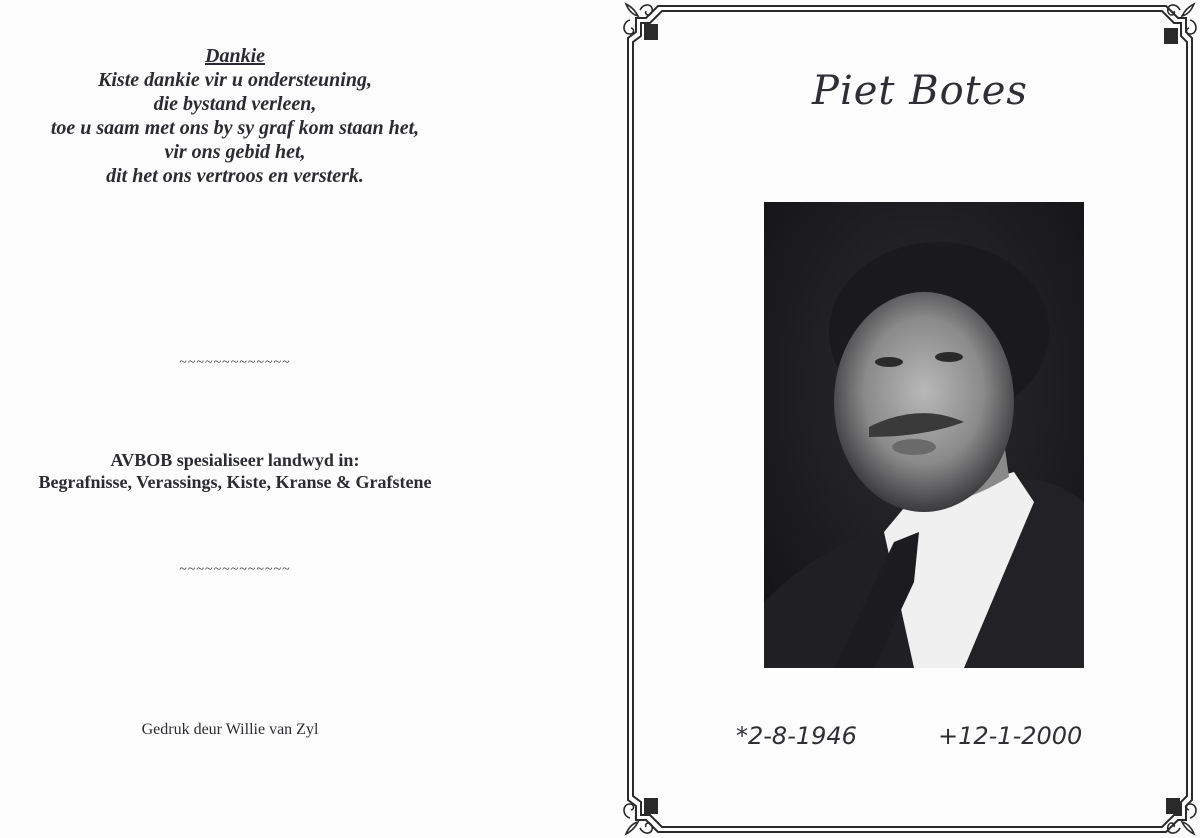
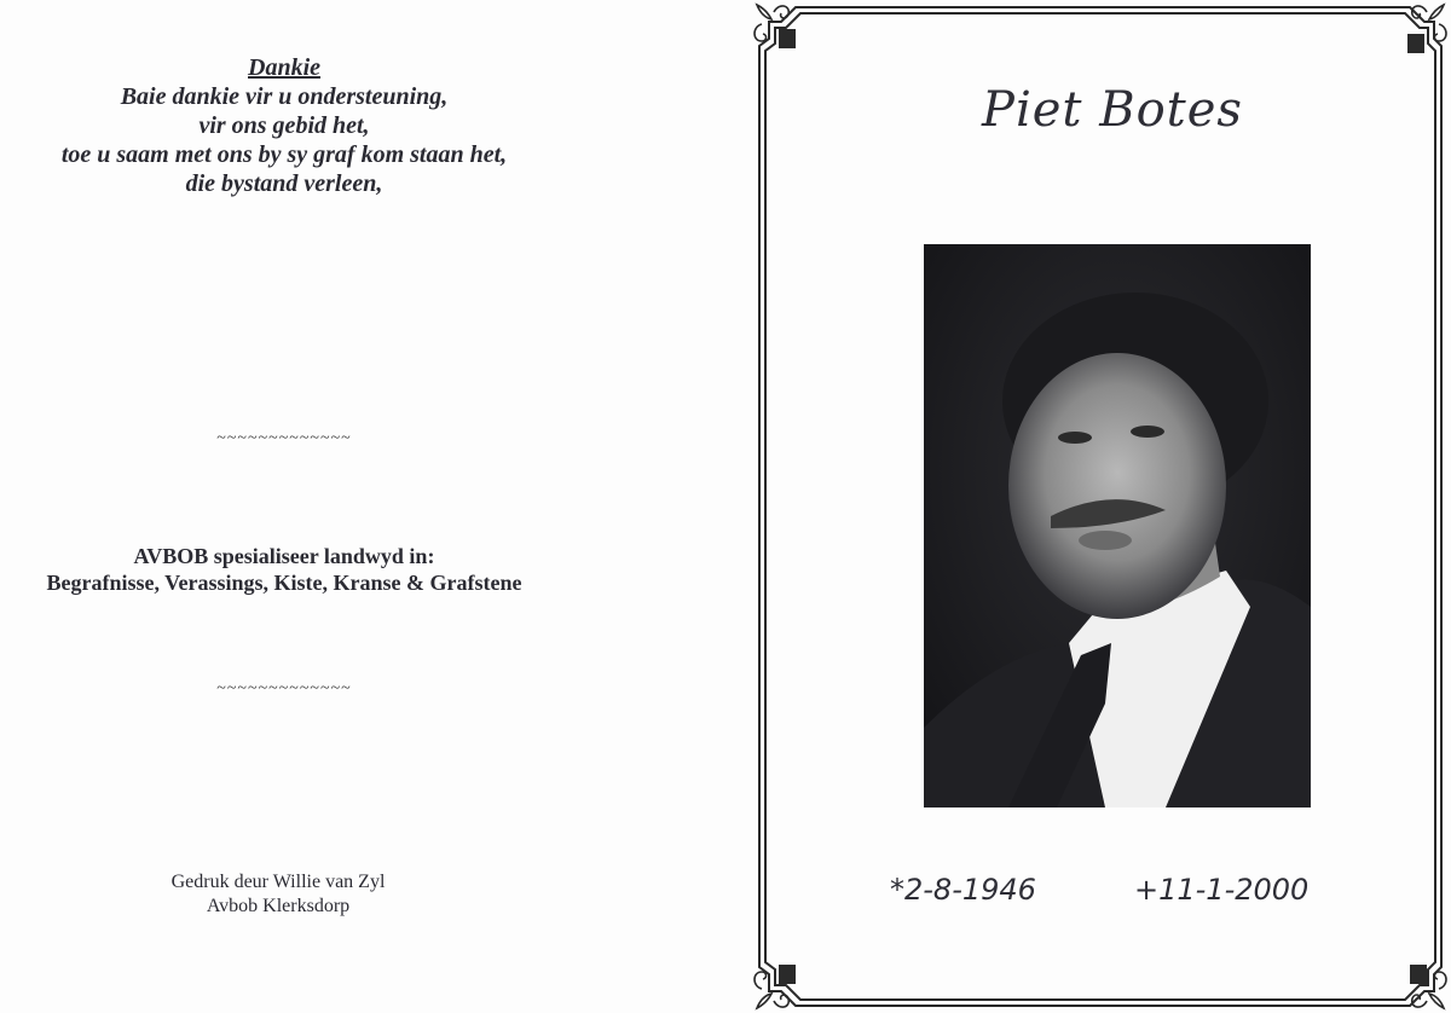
  Dankie
- Kiste dankie vir u ondersteuning,
+ Baie dankie vir u ondersteuning,
- die bystand verleen,
+ vir ons gebid het,
  toe u saam met ons by sy graf kom staan het,
- vir ons gebid het,
+ die bystand verleen,
- dit het ons vertroos en versterk.
  ~~~~~~~~~~~~~
  AVBOB spesialiseer landwyd in:
  Begrafnisse, Verassings, Kiste, Kranse & Grafstene
  ~~~~~~~~~~~~~
  Gedruk deur Willie van Zyl
+ Avbob Klerksdorp
  Piet Botes
- *2-8-1946 +12-1-2000
+ *2-8-1946 +11-1-2000
